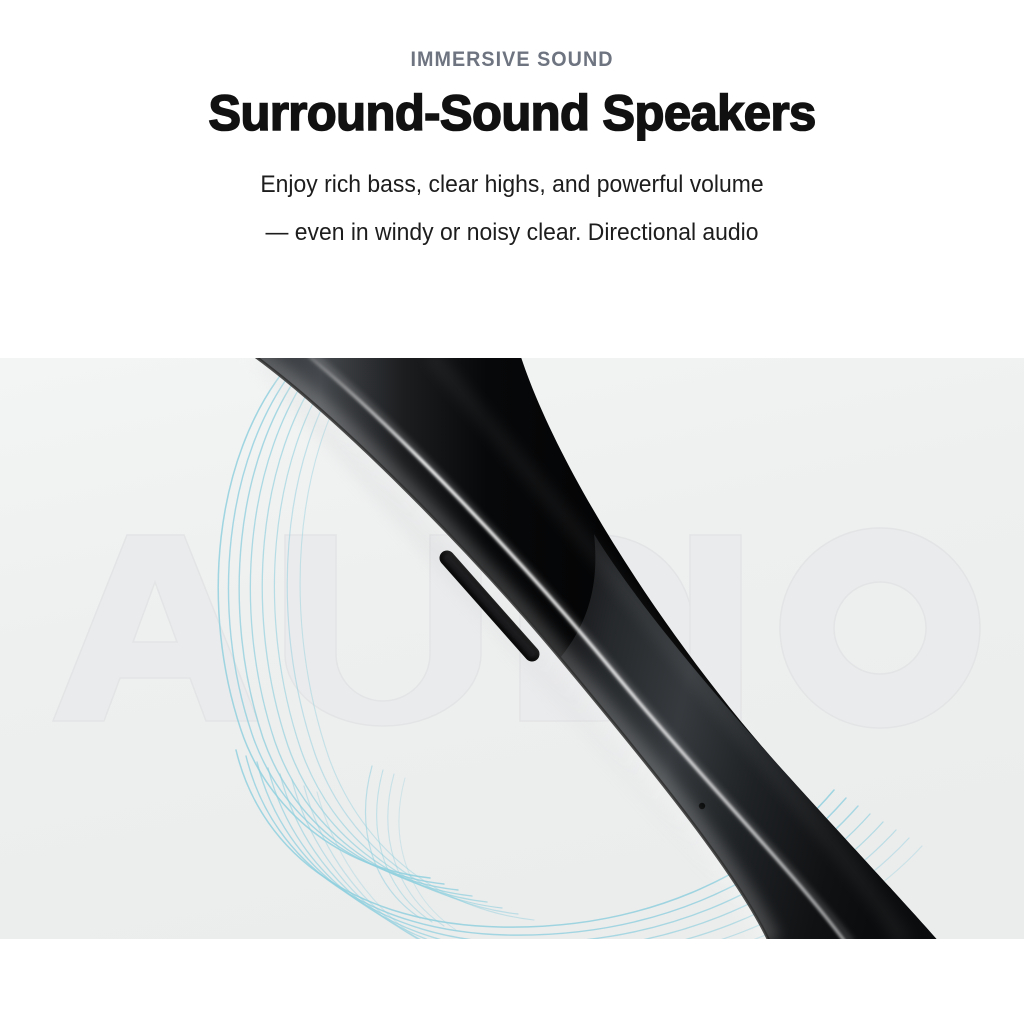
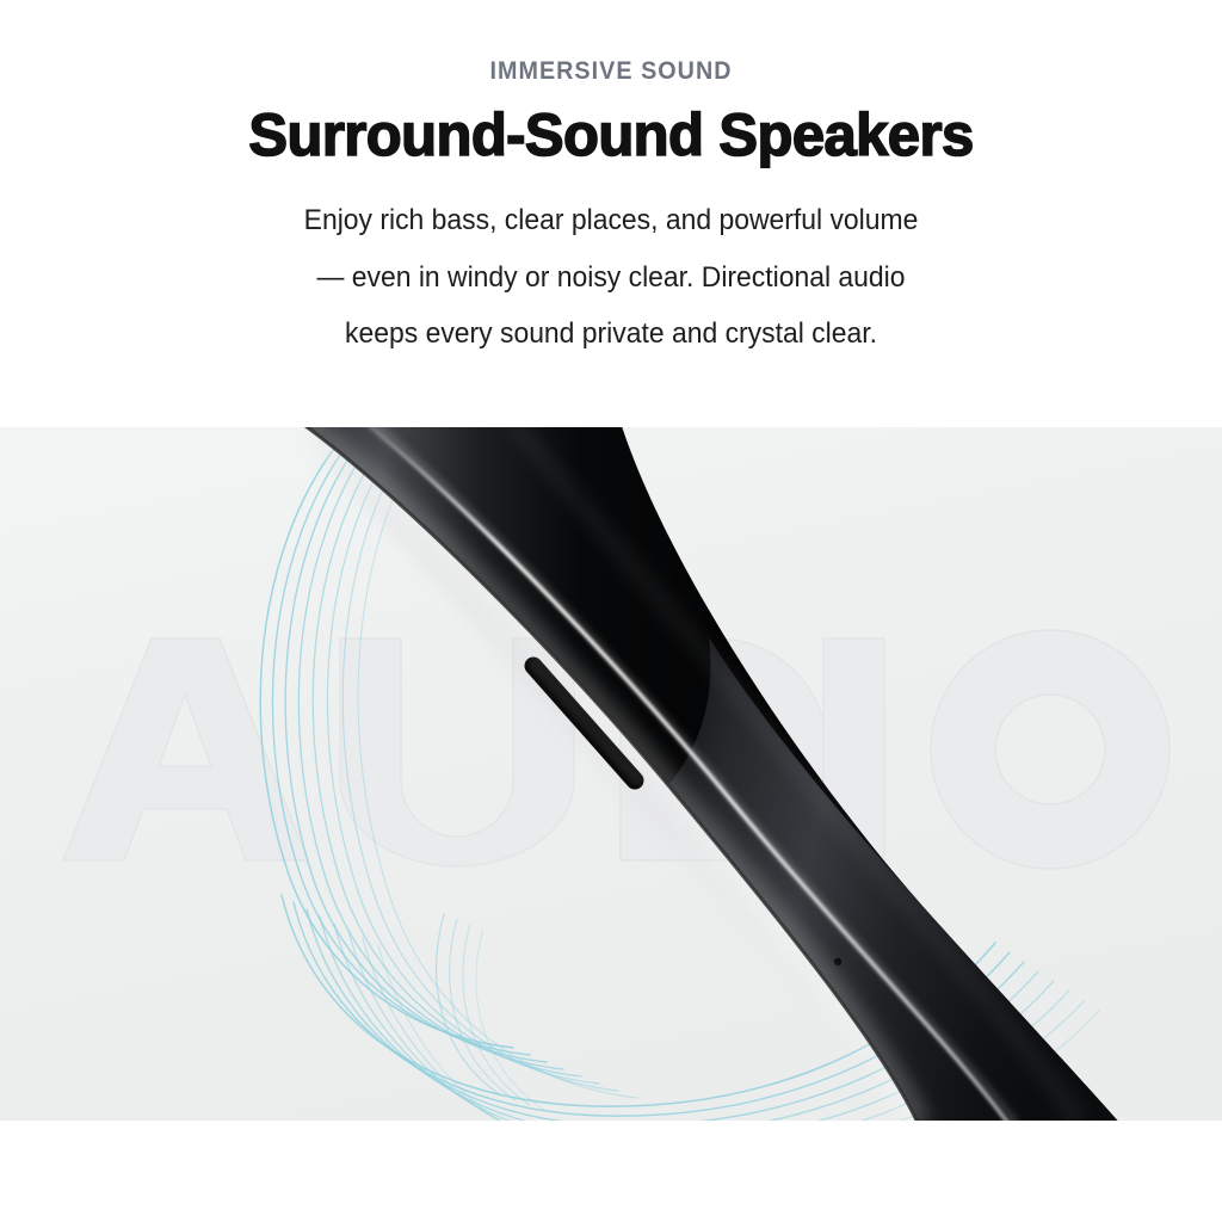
  IMMERSIVE SOUND
  Surround-Sound Speakers
- Enjoy rich bass, clear highs, and powerful volume
+ Enjoy rich bass, clear places, and powerful volume
  — even in windy or noisy clear. Directional audio
+ keeps every sound private and crystal clear.
